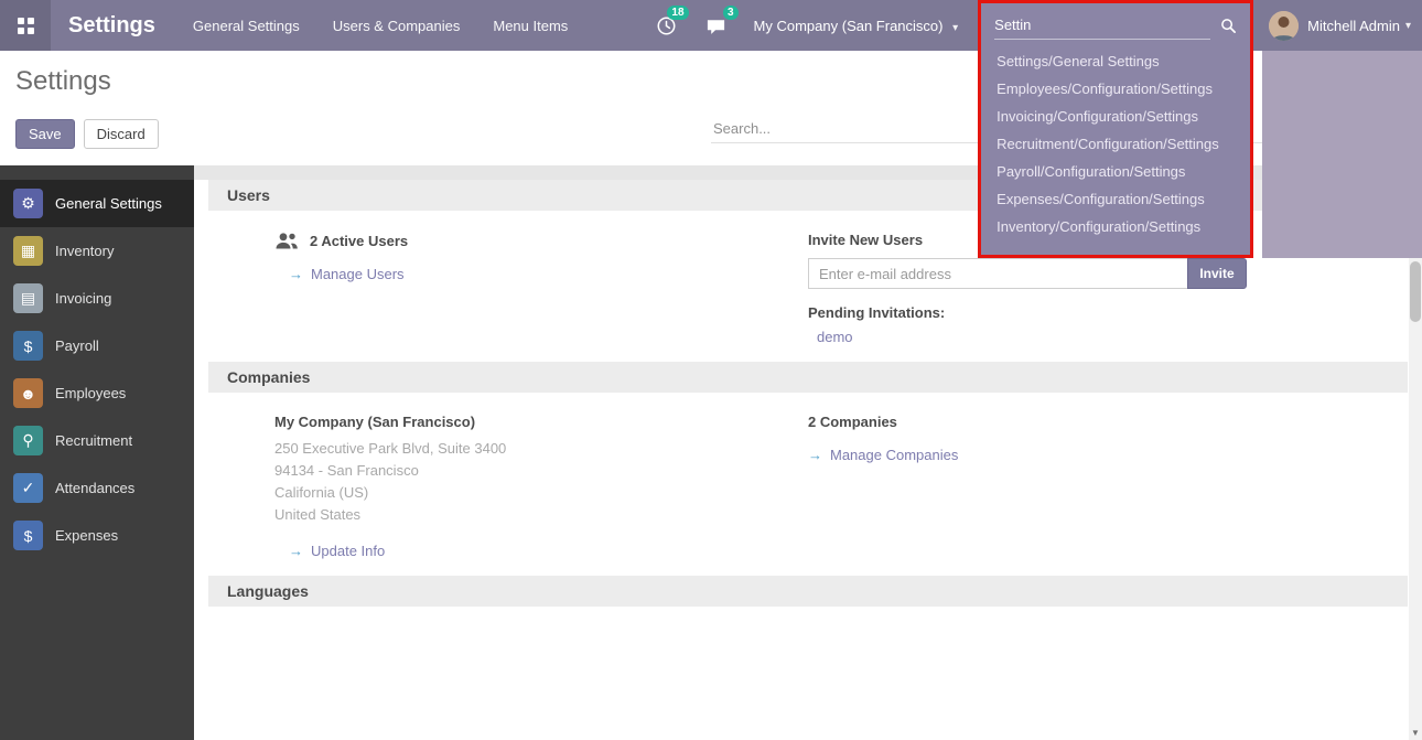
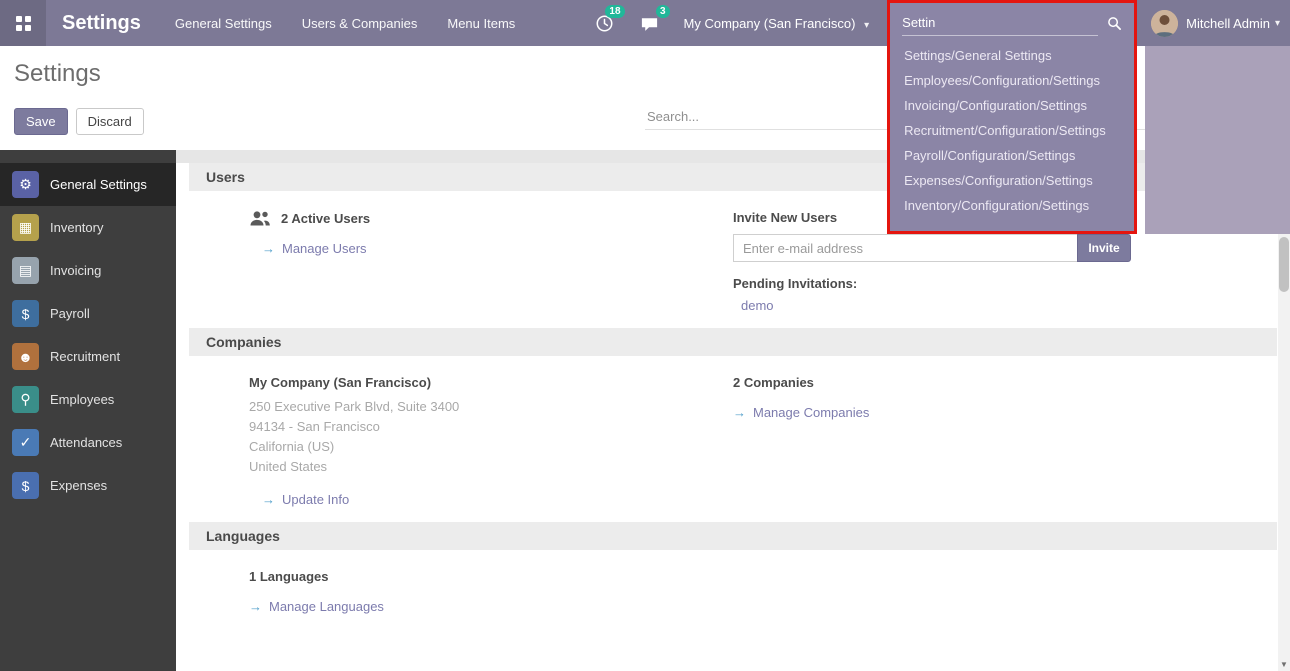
  Settings
  General Settings
  Users & Companies
  Menu Items
  18
  3
  My Company (San Francisco) ▾
  Settin
  Settings/General Settings
  Employees/Configuration/Settings
  Invoicing/Configuration/Settings
  Recruitment/Configuration/Settings
  Payroll/Configuration/Settings
  Expenses/Configuration/Settings
  Inventory/Configuration/Settings
  Mitchell Admin
  ▾
  Settings
  Save
  Discard
  Search...
  ⚙
  General Settings
  ▦
  Inventory
  ▤
  Invoicing
  $
  Payroll
  ☻
- Employees
+ Recruitment
  ⚲
- Recruitment
+ Employees
  ✓
  Attendances
  $
  Expenses
  Users
  2 Active Users
  → Manage Users
  Invite New Users
  Enter e-mail address
  Invite
  Pending Invitations:
  demo
  Companies
  My Company (San Francisco)
  250 Executive Park Blvd, Suite 3400
  94134 - San Francisco
  California (US)
  United States
  → Update Info
  2 Companies
  → Manage Companies
  Languages
+ 1 Languages
+ → Manage Languages
  ▼
